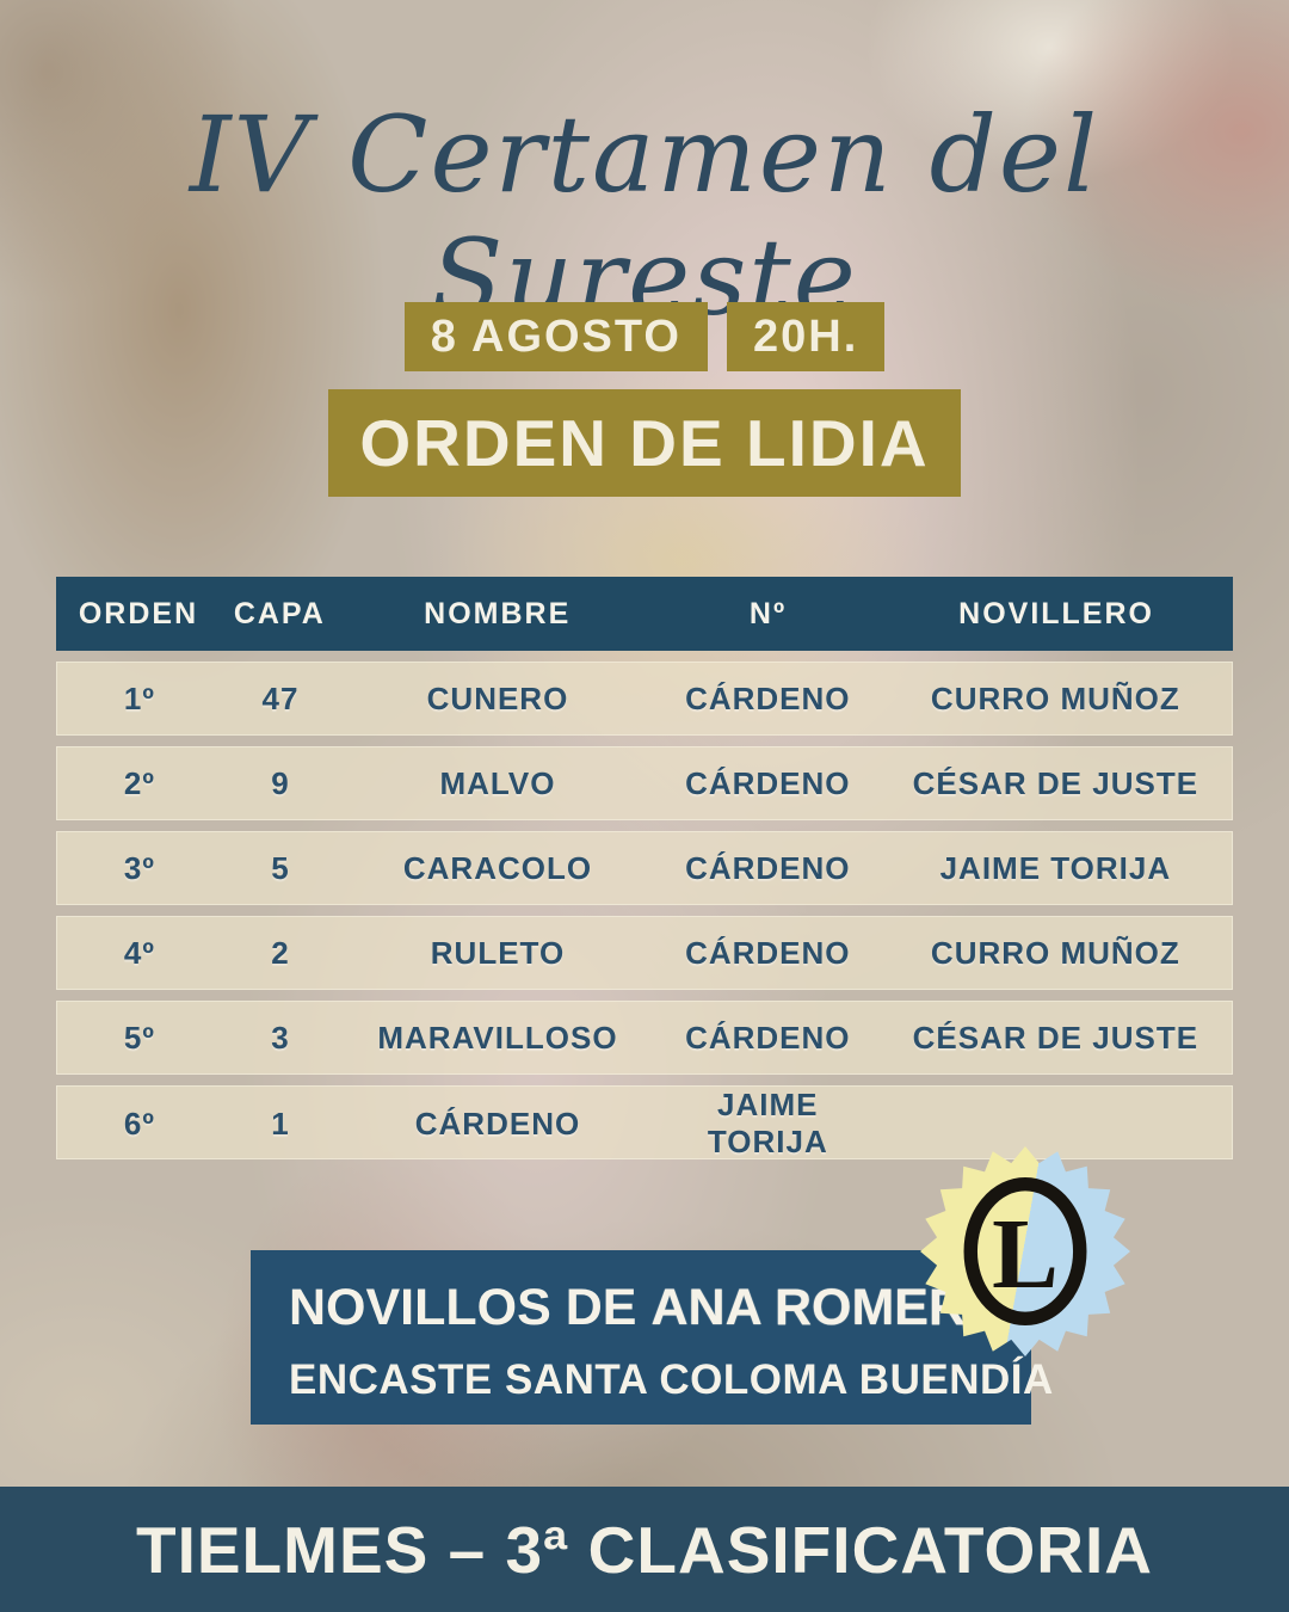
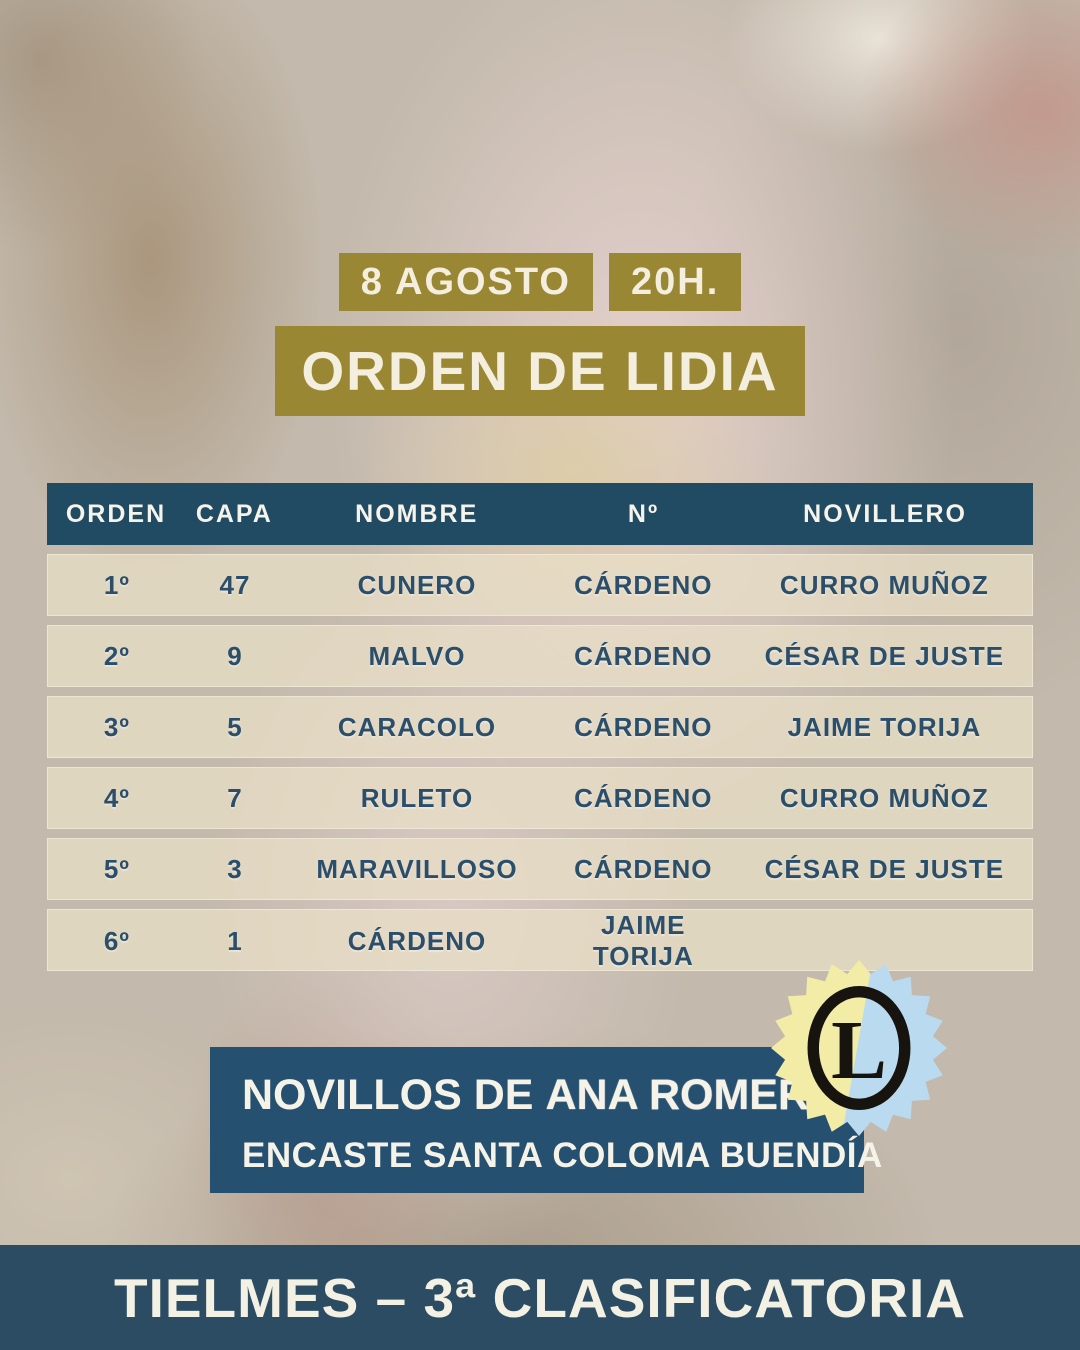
- IV Certamen del Sureste
  8 AGOSTO
  20H.
  ORDEN DE LIDIA
  ORDEN
  CAPA
  NOMBRE
  Nº
  NOVILLERO
  1º
  47
  CUNERO
  CÁRDENO
  CURRO MUÑOZ
  2º
  9
  MALVO
  CÁRDENO
  CÉSAR DE JUSTE
  3º
  5
  CARACOLO
  CÁRDENO
  JAIME TORIJA
  4º
- 2
+ 7
  RULETO
  CÁRDENO
  CURRO MUÑOZ
  5º
  3
  MARAVILLOSO
  CÁRDENO
  CÉSAR DE JUSTE
  6º
  1
  CÁRDENO
  JAIME TORIJA
  NOVILLOS DE ANA ROME
  ENCASTE SANTA COLOMA BUENDÍA
  L
  TIELMES – 3ª CLASIFICATORIA
